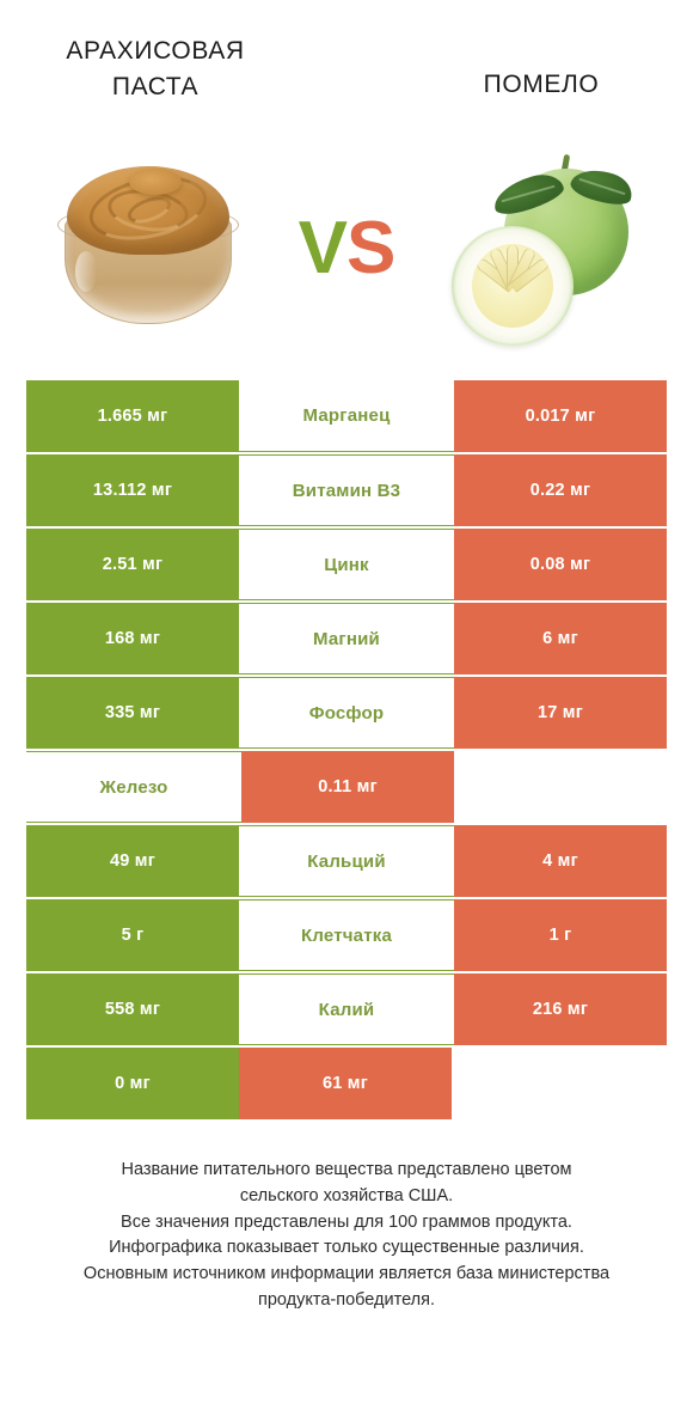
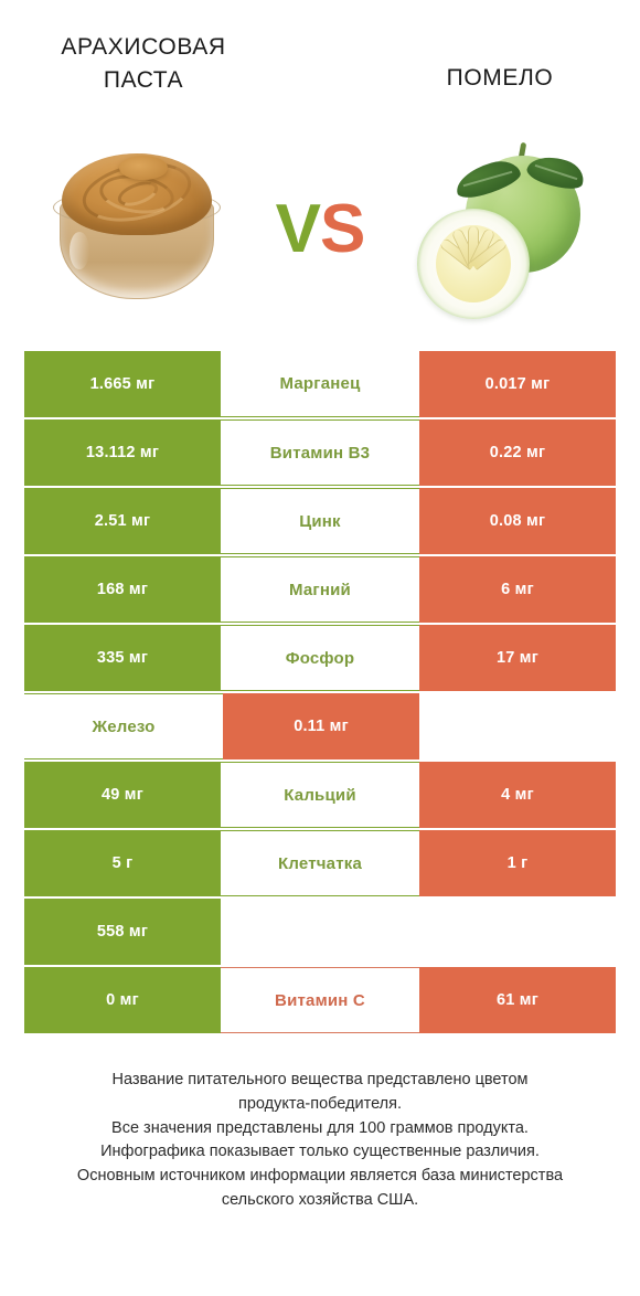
  АРАХИСОВАЯ
  ПАСТА
  ПОМЕЛО
  VS
  1.665 мг
  Марганец
  0.017 мг
  13.112 мг
  Витамин B3
  0.22 мг
  2.51 мг
  Цинк
  0.08 мг
  168 мг
  Магний
  6 мг
  335 мг
  Фосфор
  17 мг
  Железо
  0.11 мг
  49 мг
  Кальций
  4 мг
  5 г
  Клетчатка
  1 г
  558 мг
- Калий
- 216 мг
  0 мг
+ Витамин C
  61 мг
  Название питательного вещества представлено цветом
- сельского хозяйства США.
+ продукта-победителя.
  Все значения представлены для 100 граммов продукта.
  Инфографика показывает только существенные различия.
  Основным источником информации является база министерства
- продукта-победителя.
+ сельского хозяйства США.
